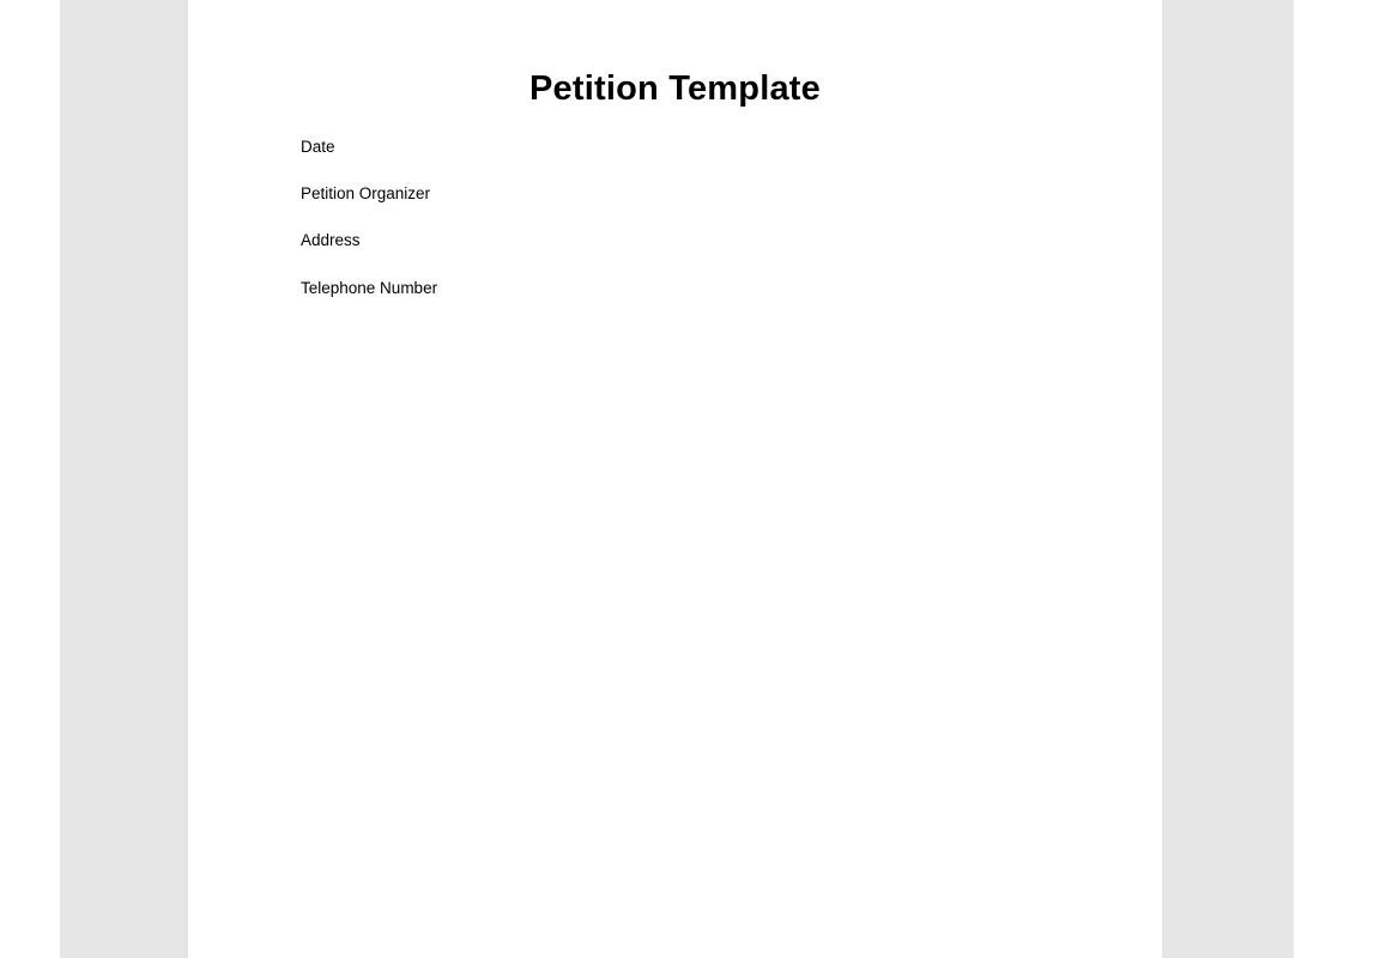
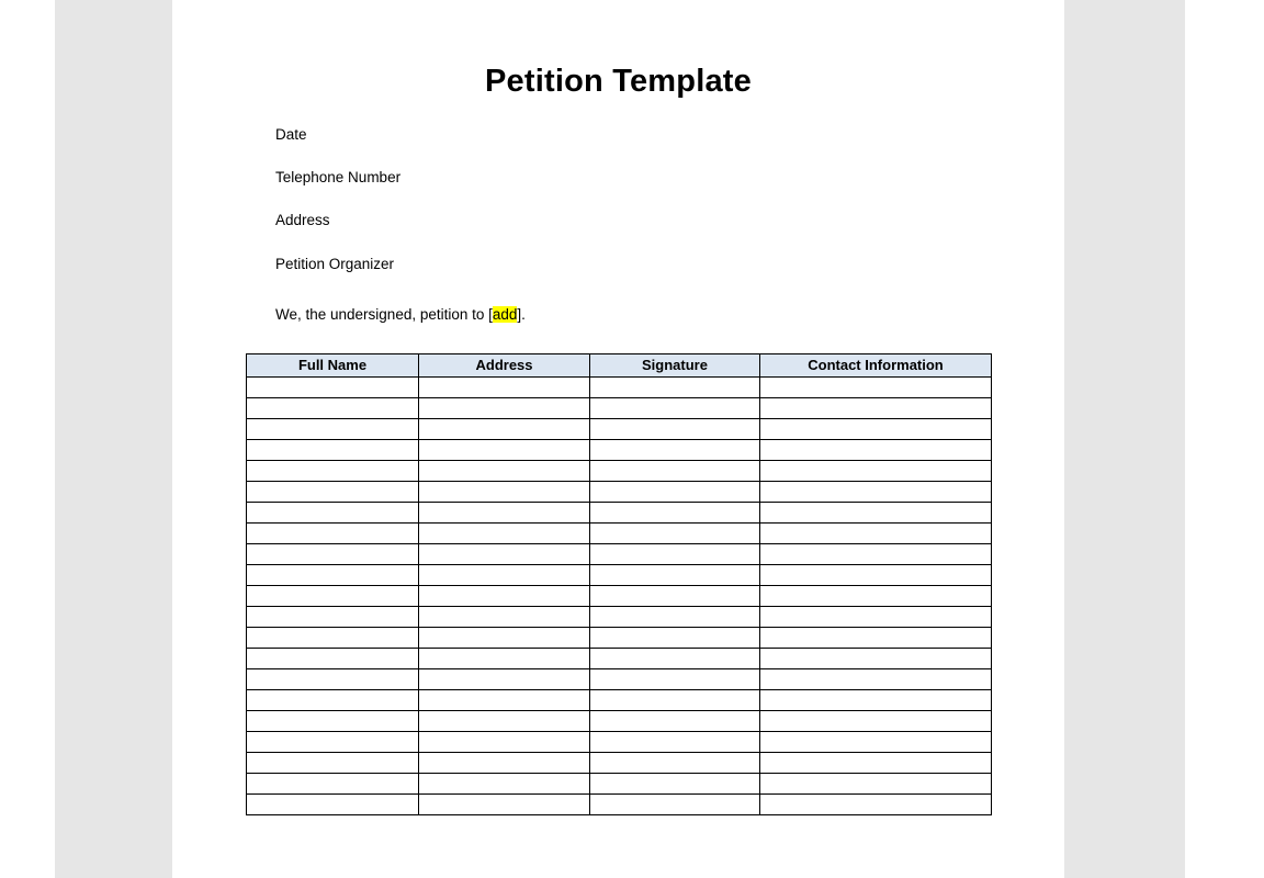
  Petition Template
  Date
- Petition Organizer
+ Telephone Number
  Address
- Telephone Number
+ Petition Organizer
+ We, the undersigned, petition to [add].
+ Full Name	Address	Signature	Contact Information
